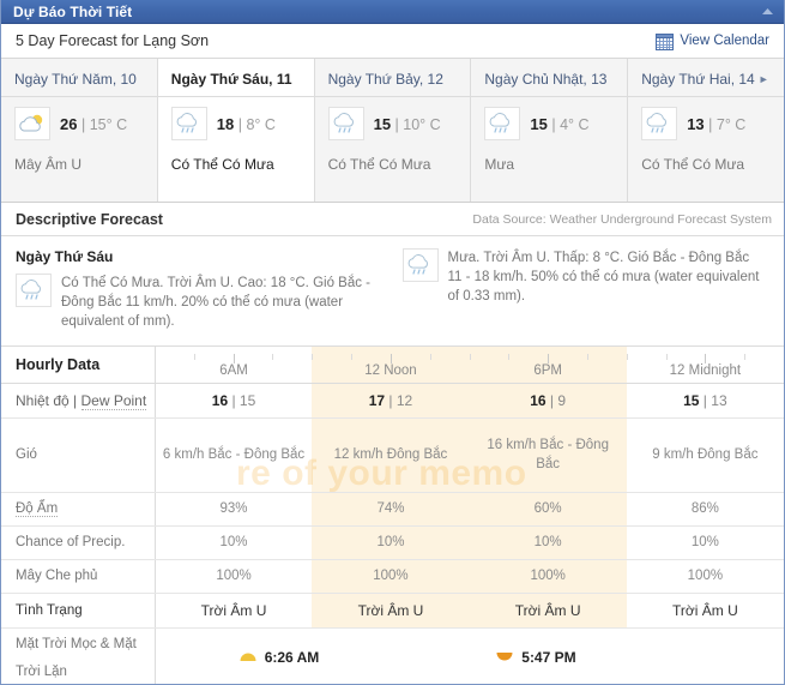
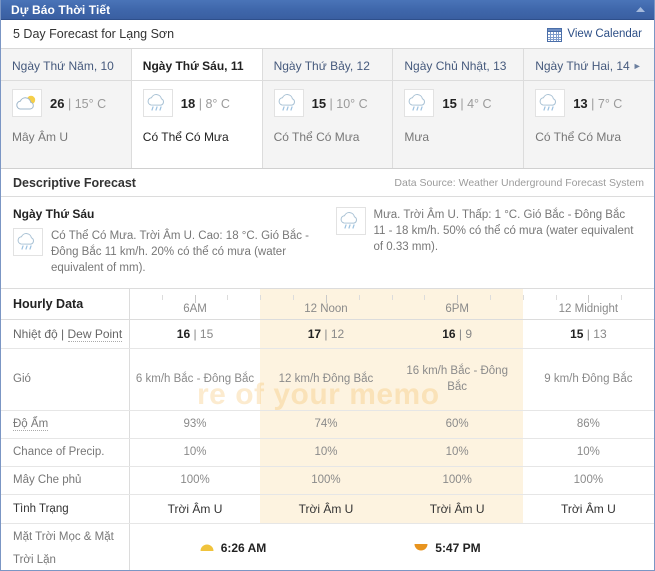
  Dự Báo Thời Tiết
  5 Day Forecast for Lạng Sơn
  View Calendar
  Ngày Thứ Năm, 10
  26 | 15° C
  Mây Âm U
  Ngày Thứ Sáu, 11
  18 | 8° C
  Có Thể Có Mưa
  Ngày Thứ Bảy, 12
  15 | 10° C
  Có Thể Có Mưa
  Ngày Chủ Nhật, 13
  15 | 4° C
  Mưa
  Ngày Thứ Hai, 14
  ►
  13 | 7° C
  Có Thể Có Mưa
  Descriptive Forecast
  Data Source: Weather Underground Forecast System
  Ngày Thứ Sáu
  Có Thể Có Mưa. Trời Âm U. Cao: 18 °C. Gió Bắc - Đông Bắc 11 km/h. 20% có thể có mưa (water equivalent of mm).
- Mưa. Trời Âm U. Thấp: 8 °C. Gió Bắc - Đông Bắc 11 - 18 km/h. 50% có thể có mưa (water equivalent of 0.33 mm).
+ Mưa. Trời Âm U. Thấp: 1 °C. Gió Bắc - Đông Bắc 11 - 18 km/h. 50% có thể có mưa (water equivalent of 0.33 mm).
  Hourly Data	6AM	12 Noon	6PM	12 Midnight
  Nhiệt độ | Dew Point	16 | 15	17 | 12	16 | 9	15 | 13
  Gió	6 km/h Bắc - Đông Bắc	12 km/h Đông Bắc	16 km/h Bắc - Đông Bắc	9 km/h Đông Bắc
  Độ Ẩm	93%	74%	60%	86%
  Chance of Precip.	10%	10%	10%	10%
  Mây Che phủ	100%	100%	100%	100%
  Tình Trạng	Trời Âm U	Trời Âm U	Trời Âm U	Trời Âm U
  Mặt Trời Mọc & Mặt Trời Lặn	6:26 AM 5:47 PM
  re of your memo
